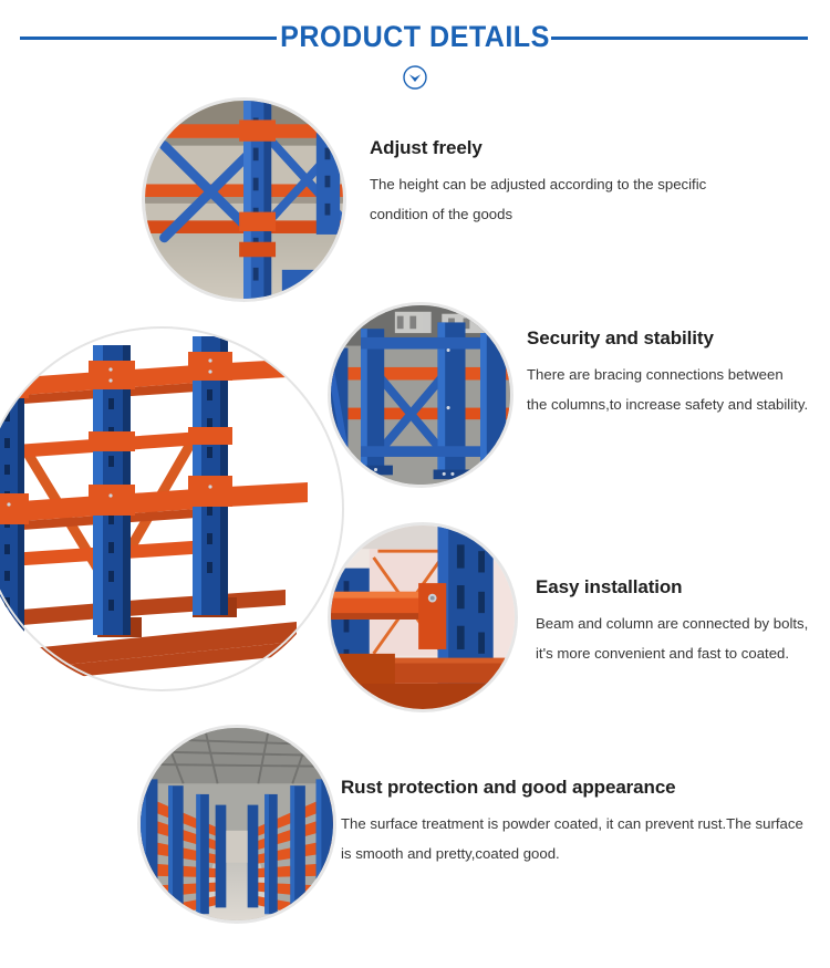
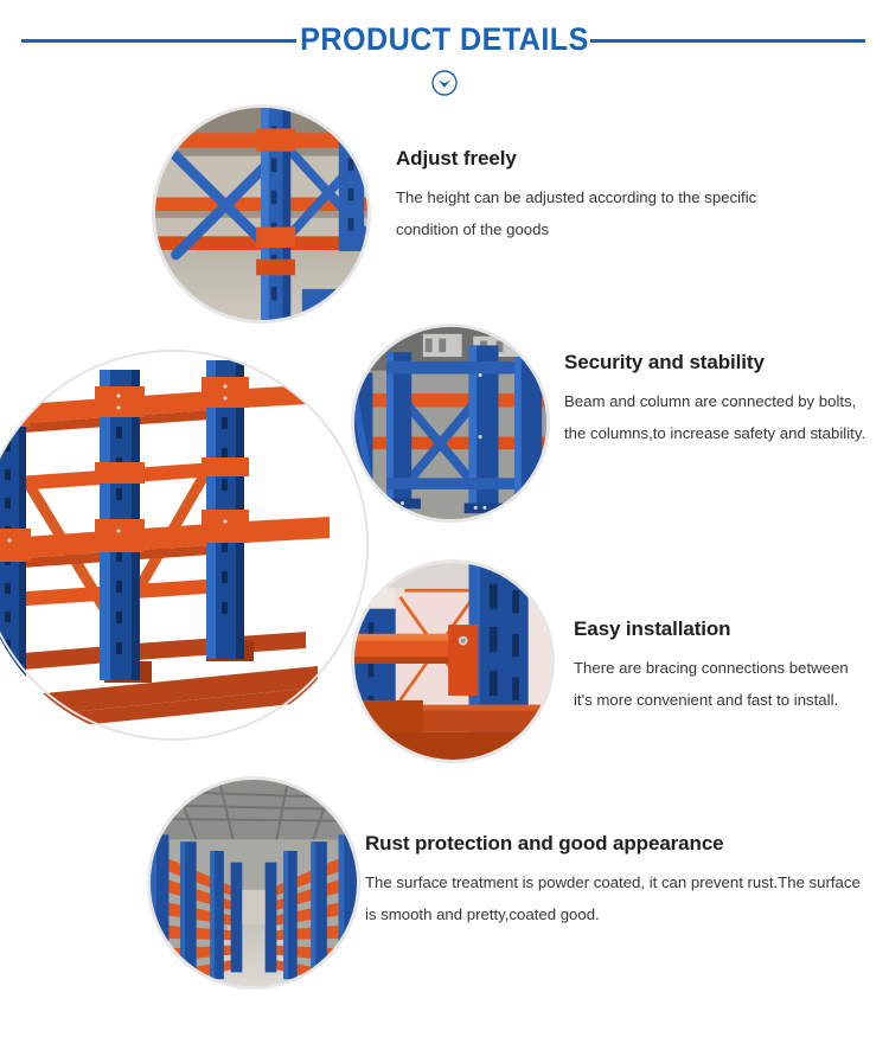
  PRODUCT DETAILS
  Adjust freely
  The height can be adjusted according to the specific
  condition of the goods
  Security and stability
- There are bracing connections between
+ Beam and column are connected by bolts,
  the columns,to increase safety and stability.
  Easy installation
- Beam and column are connected by bolts,
+ There are bracing connections between
- it's more convenient and fast to coated.
+ it's more convenient and fast to install.
  Rust protection and good appearance
  The surface treatment is powder coated, it can prevent rust.The surface
  is smooth and pretty,coated good.
